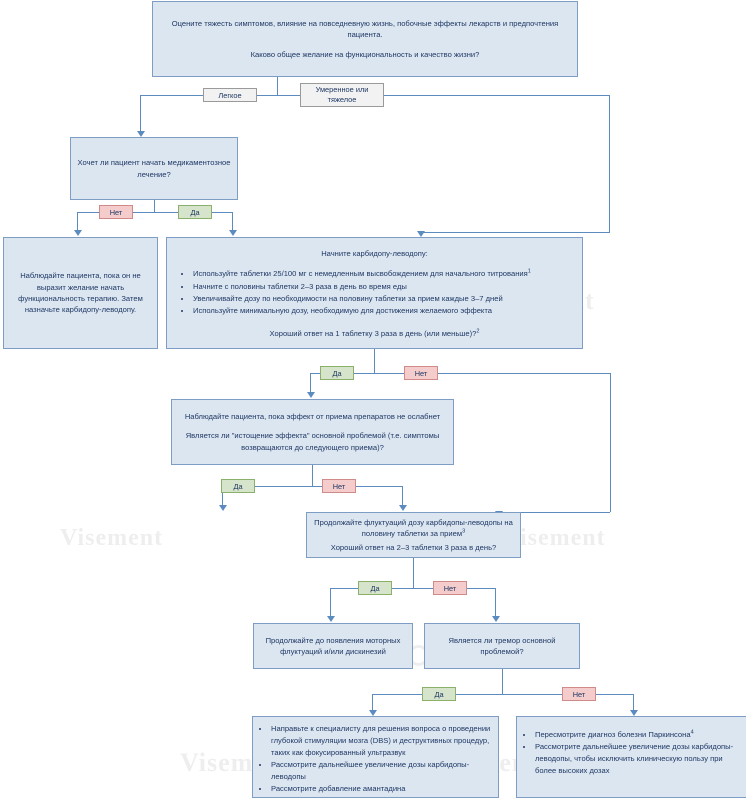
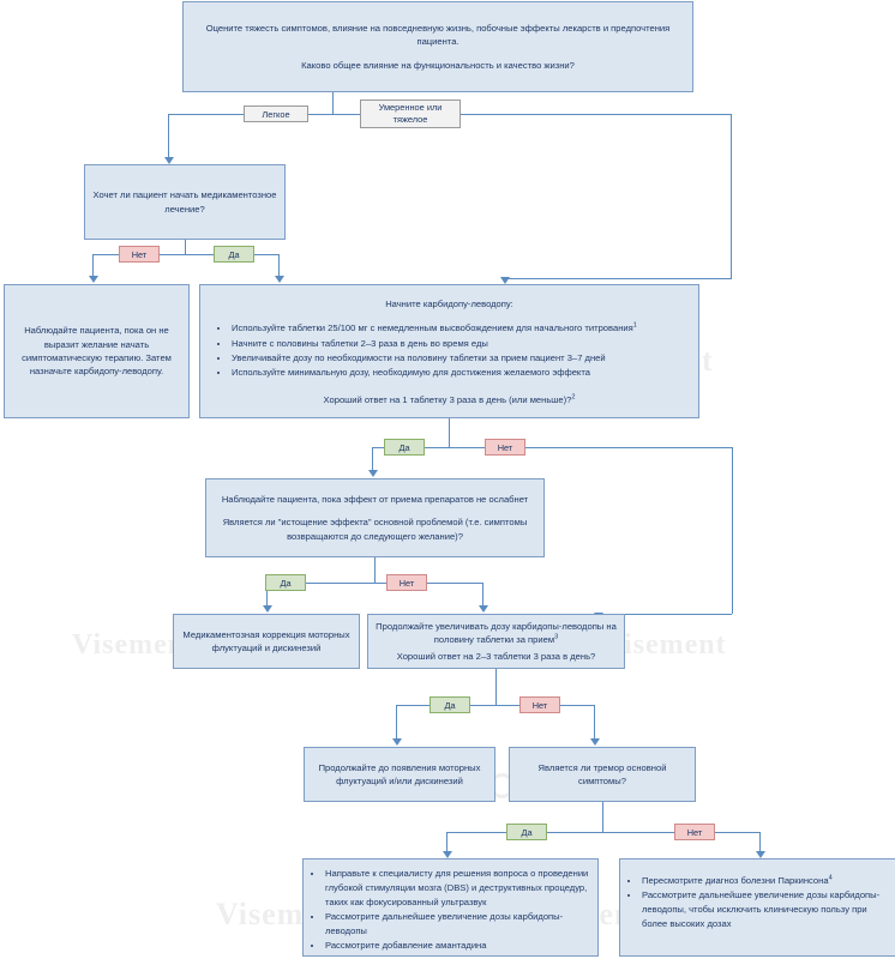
  isement
  Оцените тяжесть симптомов, влияние на повседневную жизнь, побочные эффекты лекарств и предпочтения пациента.
- Каково общее желание на функциональность и качество жизни?
+ Каково общее влияние на функциональность и качество жизни?
  Легкое
  Умеренное или
  тяжелое
  Хочет ли пациент начать медикаментозное лечение?
  Нет
  Да
- Наблюдайте пациента, пока он не выразит желание начать функциональность терапию. Затем назначьте карбидопу-леводопу.
+ Наблюдайте пациента, пока он не выразит желание начать симптоматическую терапию. Затем назначьте карбидопу-леводопу.
  Начните карбидопу-леводопу:
  Используйте таблетки 25/100 мг с немедленным высвобождением для начального титрования
  Начните с половины таблетки 2–3 раза в день во время еды
- Увеличивайте дозу по необходимости на половину таблетки за прием каждые 3–7 дней
+ Увеличивайте дозу по необходимости на половину таблетки за прием пациент 3–7 дней
  Используйте минимальную дозу, необходимую для достижения желаемого эффекта
  Хороший ответ на 1 таблетку 3 раза в день (или меньше)?
  Да
  Нет
  Наблюдайте пациента, пока эффект от приема препаратов не ослабнет
- Является ли "истощение эффекта" основной проблемой (т.е. симптомы возвращаются до следующего приема)?
+ Является ли "истощение эффекта" основной проблемой (т.е. симптомы возвращаются до следующего желание)?
  Да
  Нет
+ Медикаментозная коррекция моторных флуктуаций и дискинезий
- Продолжайте флуктуаций дозу карбидопы-леводопы на половину таблетки за прием
+ Продолжайте увеличивать дозу карбидопы-леводопы на половину таблетки за прием
  Хороший ответ на 2–3 таблетки 3 раза в день?
  Да
  Нет
  Продолжайте до появления моторных флуктуаций и/или дискинезий
- Является ли тремор основной проблемой?
+ Является ли тремор основной симптомы?
  Да
  Нет
  Направьте к специалисту для решения вопроса о проведении глубокой стимуляции мозга (DBS) и деструктивных процедур, таких как фокусированный ультразвук
  Рассмотрите дальнейшее увеличение дозы карбидопы-леводопы
  Рассмотрите добавление амантадина
  Пересмотрите диагноз болезни Паркинсона
  Рассмотрите дальнейшее увеличение дозы карбидопы-леводопы, чтобы исключить клиническую пользу при более высоких дозах
